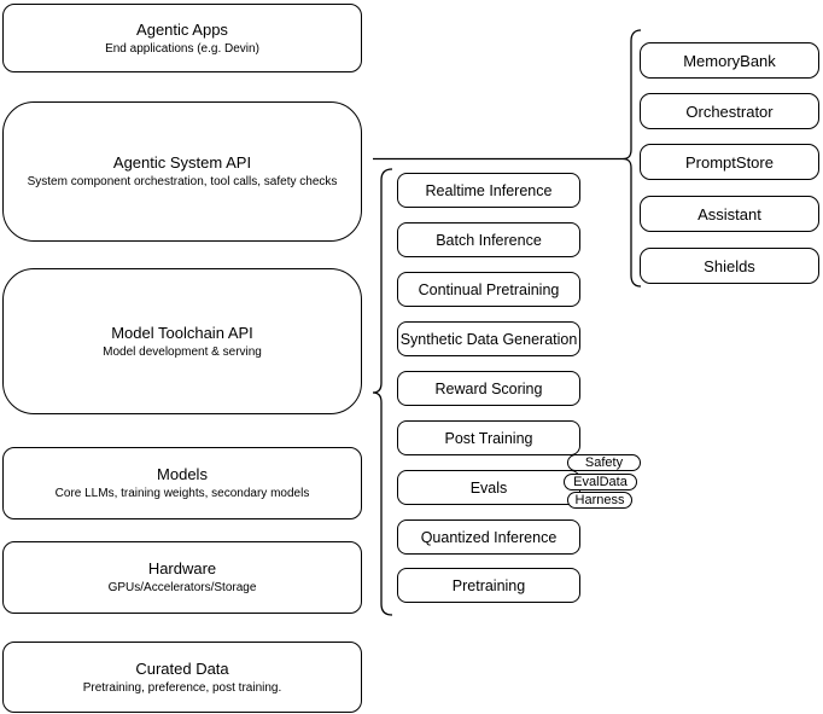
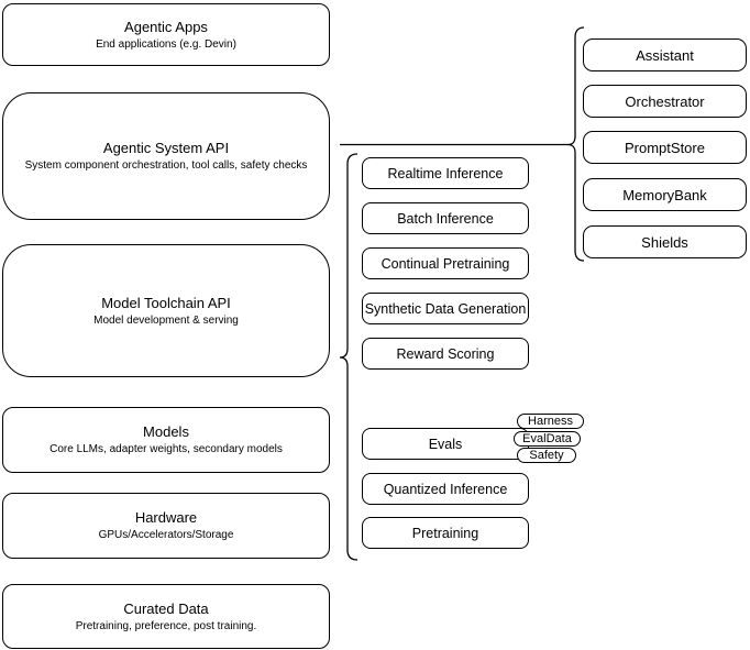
  Agentic Apps
  End applications (e.g. Devin)
  Agentic System API
  System component orchestration, tool calls, safety checks
  Model Toolchain API
  Model development & serving
  Models
- Core LLMs, training weights, secondary models
+ Core LLMs, adapter weights, secondary models
  Hardware
  GPUs/Accelerators/Storage
  Curated Data
  Pretraining, preference, post training.
  Realtime Inference
  Batch Inference
  Continual Pretraining
  Synthetic Data Generation
  Reward Scoring
- Post Training
  Evals
  Quantized Inference
  Pretraining
- Safety
+ Harness
  EvalData
- Harness
+ Safety
- MemoryBank
+ Assistant
  Orchestrator
  PromptStore
- Assistant
+ MemoryBank
  Shields
